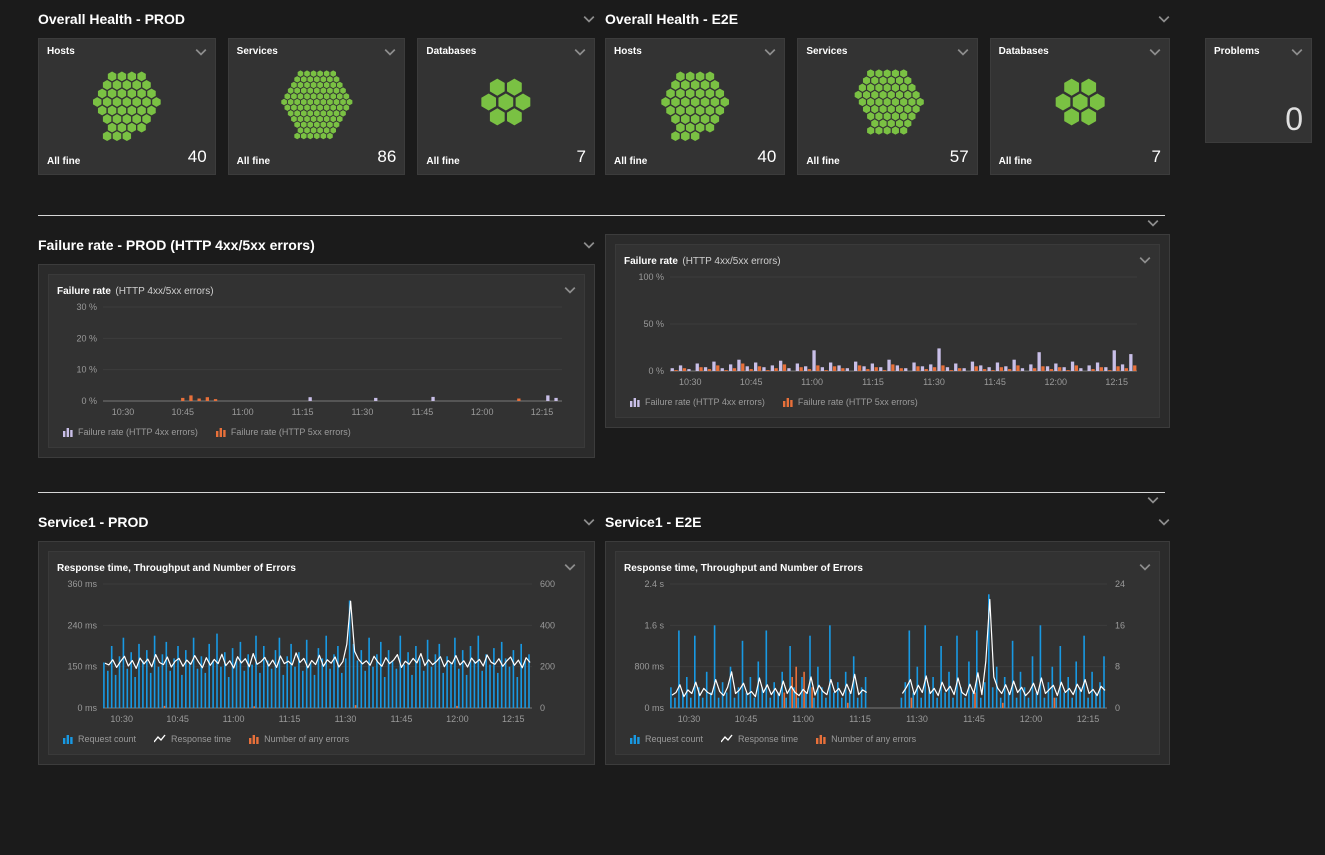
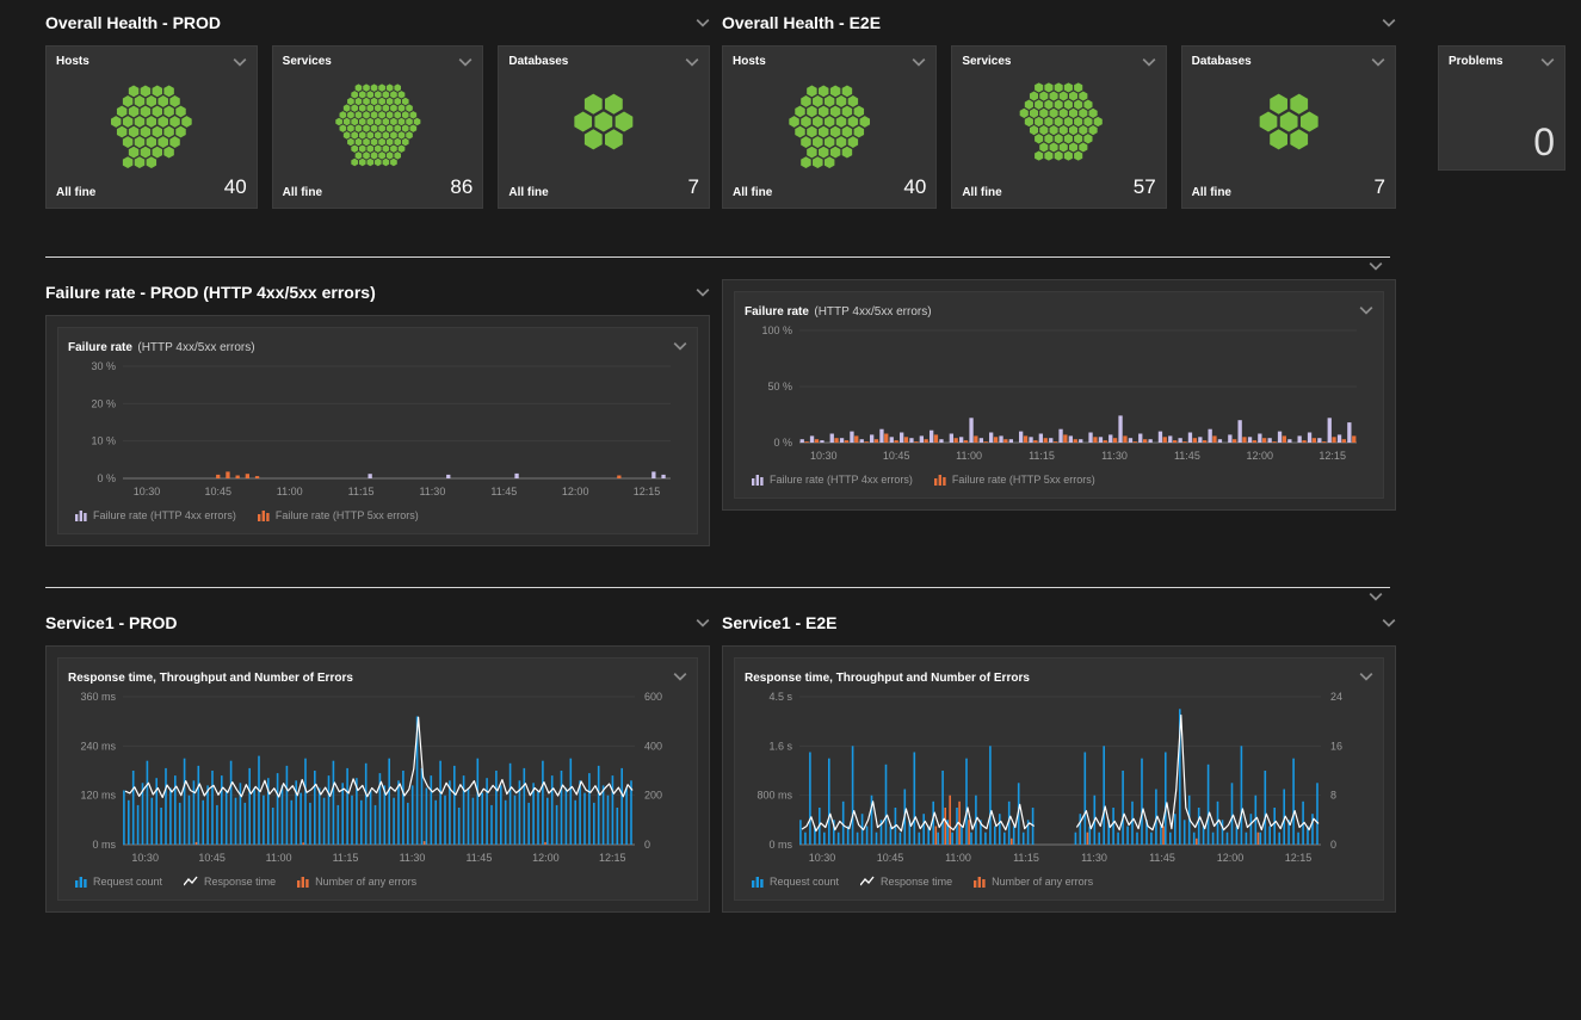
  Overall Health - PROD
  Hosts
  All fine
  40
  Services
  All fine
  86
  Databases
  All fine
  7
  Overall Health - E2E
  Hosts
  All fine
  40
  Services
  All fine
  57
  Databases
  All fine
  7
  Problems
  0
  Failure rate - PROD (HTTP 4xx/5xx errors)
  Failure rate (HTTP 4xx/5xx errors)
  0 %
  10 %
  20 %
  30 %
  10:30
  10:45
  11:00
  11:15
  11:30
  11:45
  12:00
  12:15
  Failure rate (HTTP 4xx errors)
  Failure rate (HTTP 5xx errors)
  Failure rate (HTTP 4xx/5xx errors)
  0 %
  50 %
  100 %
  10:30
  10:45
  11:00
  11:15
  11:30
  11:45
  12:00
  12:15
  Failure rate (HTTP 4xx errors)
  Failure rate (HTTP 5xx errors)
  Service1 - PROD
  Response time, Throughput and Number of Errors
  0 ms
- 150 ms
+ 120 ms
  240 ms
  360 ms
  0
  200
  400
  600
  10:30
  10:45
  11:00
  11:15
  11:30
  11:45
  12:00
  12:15
  Request count
  Response time
  Number of any errors
  Service1 - E2E
  Response time, Throughput and Number of Errors
  0 ms
  800 ms
  1.6 s
- 2.4 s
+ 4.5 s
  0
  8
  16
  24
  10:30
  10:45
  11:00
  11:15
  11:30
  11:45
  12:00
  12:15
  Request count
  Response time
  Number of any errors
